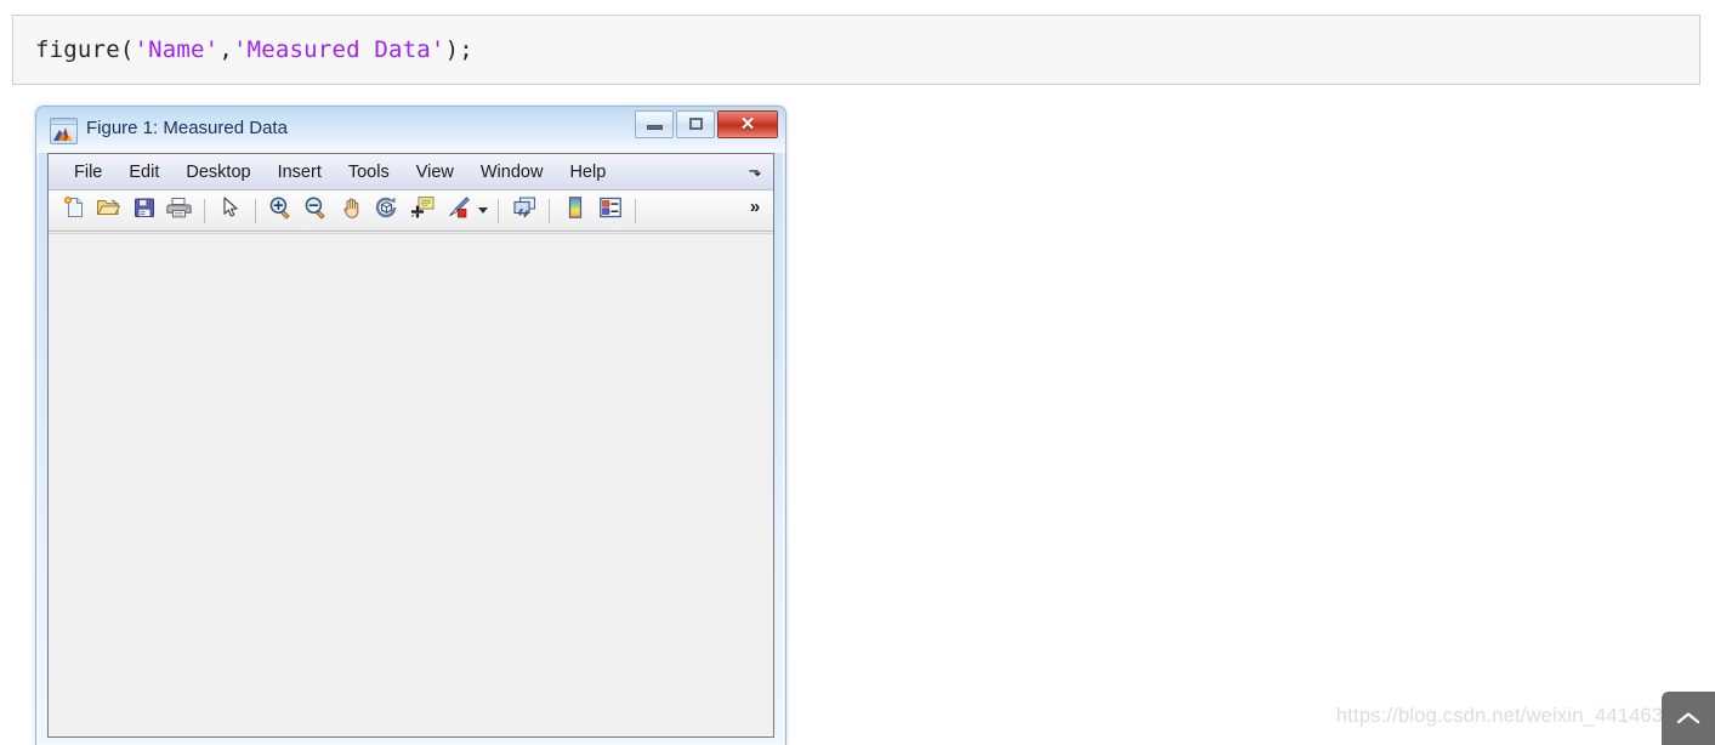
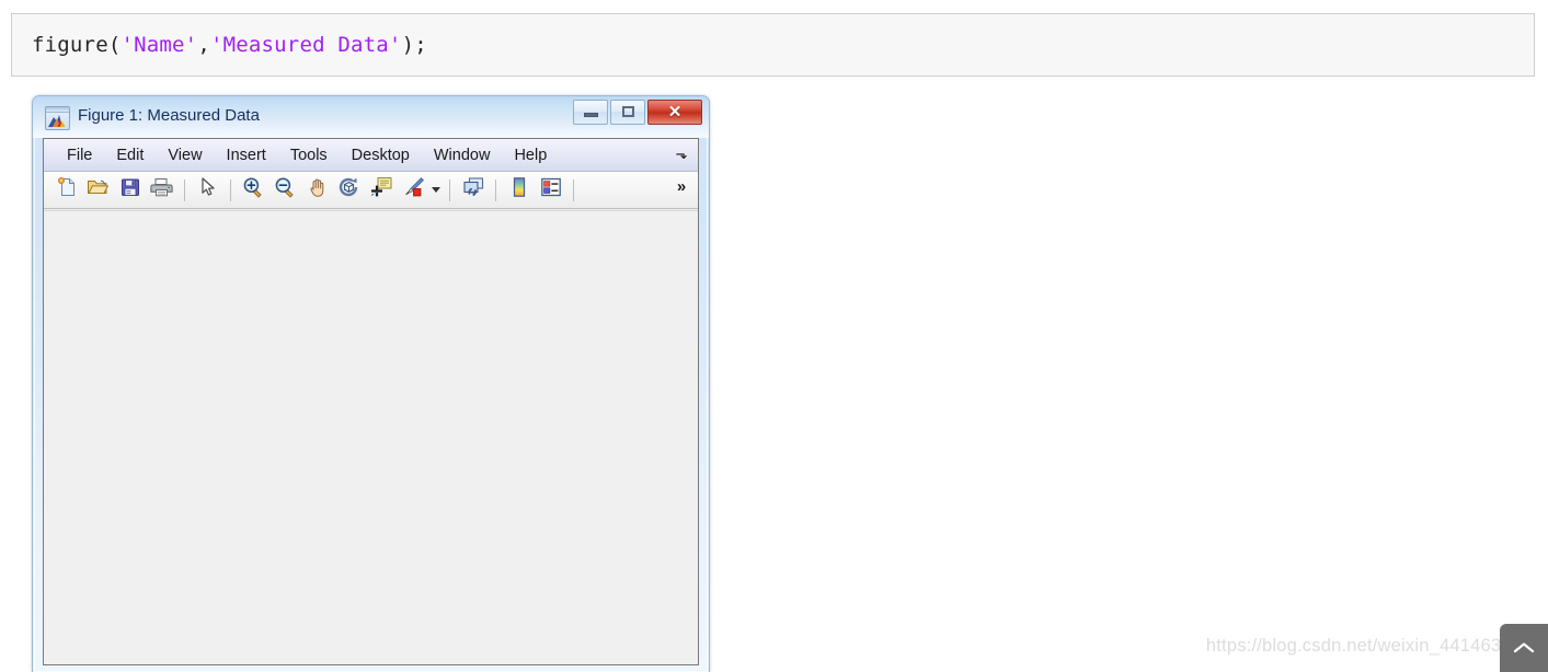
  figure('Name','Measured Data');
  Figure 1: Measured Data
  ✕
  File
  Edit
- Desktop
+ View
  Insert
  Tools
- View
+ Desktop
  Window
  Help
  ⬎
  »
  https://blog.csdn.net/weixin_441463
